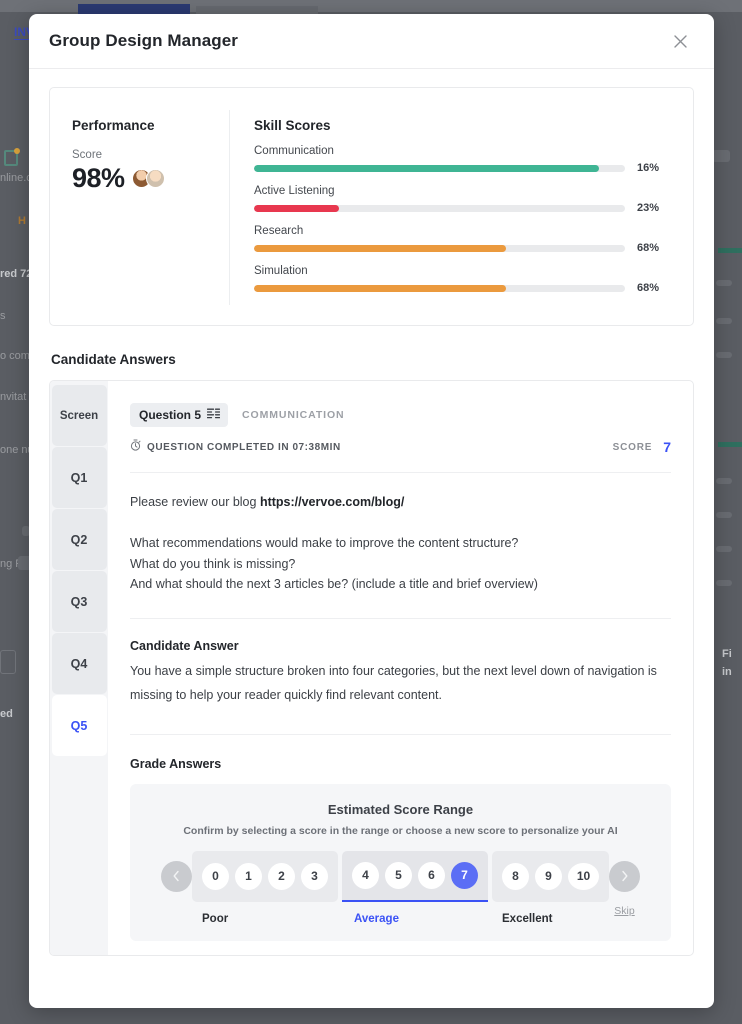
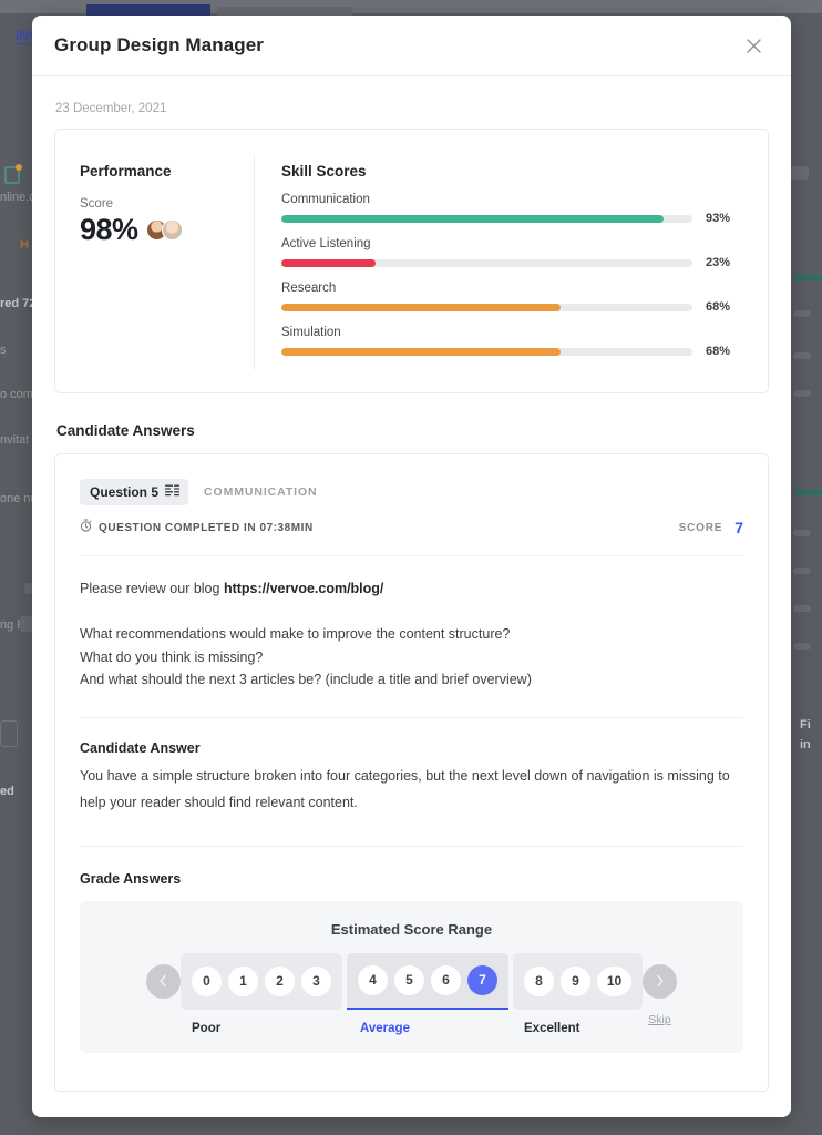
  nline.
  H
  red 7
  s
  o com
  nvitat
  one n
  ed
  Fi
  in
  Group Design Manager
+ 23 December, 2021
  Performance
  Score
  98%
  Skill Scores
  Communication
- 16%
+ 93%
  Active Listening
  23%
  Research
  68%
  Simulation
  68%
  Candidate Answers
- Screen
- Q1
- Q2
- Q3
- Q4
- Q5
  Question 5
  COMMUNICATION
  QUESTION COMPLETED IN 07:38MIN
  SCORE
  7
  Please review our blog https://vervoe.com/blog/
  What recommendations would make to improve the content structure?
  What do you think is missing?
  And what should the next 3 articles be? (include a title and brief overview)
  Candidate Answer
- You have a simple structure broken into four categories, but the next level down of navigation is missing to help your reader quickly find relevant content.
+ You have a simple structure broken into four categories, but the next level down of navigation is missing to help your reader should find relevant content.
  Grade Answers
  Estimated Score Range
- Confirm by selecting a score in the range or choose a new score to personalize your AI
  0
  1
  2
  3
  Poor
  4
  5
  6
  7
  Average
  8
  9
  10
  Excellent
  Skip
